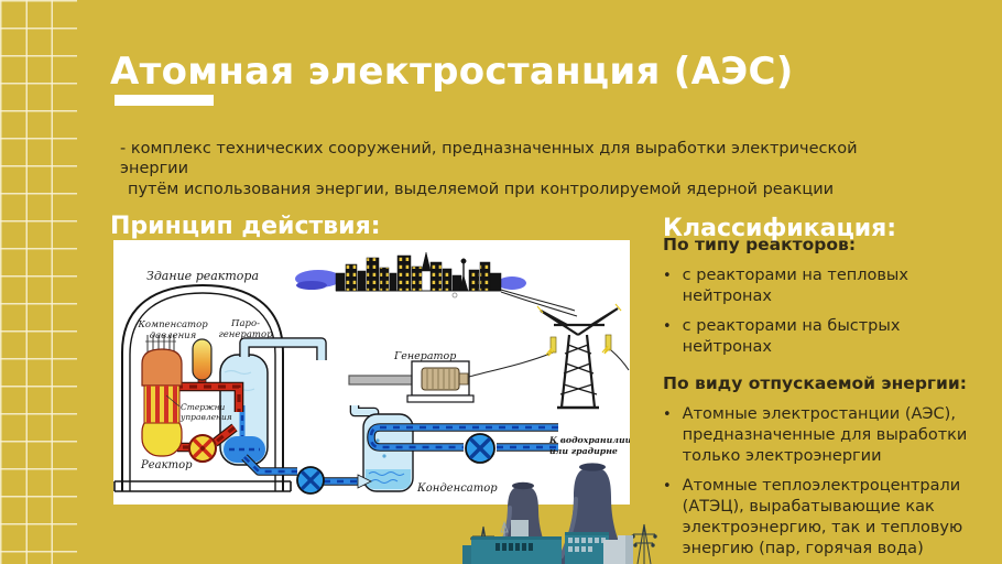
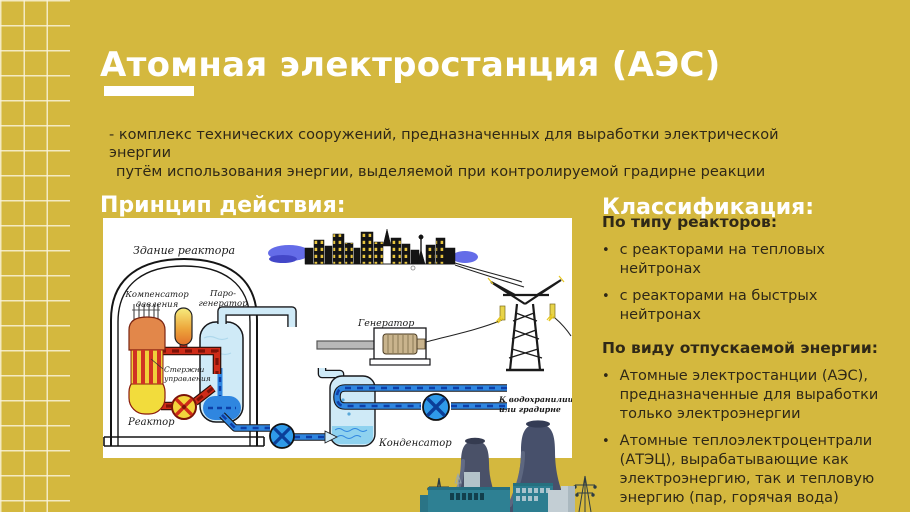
  Атомная электростанция (АЭС)
  - комплекс технических сооружений, предназначенных для выработки электрической энергии
- путём использования энергии, выделяемой при контролируемой ядерной реакции
+ путём использования энергии, выделяемой при контролируемой градирне реакции
  Принцип действия:
  Здание реактора
  Компенсатор
  Паро-
  генератор
  Реактор
  Стержни
  управления
  Генератор
  Конденсатор
  К водохранили
  или градирне
  Классификация:
  По типу реакторов:
  •
  с реакторами на тепловых нейтронах
  •
  с реакторами на быстрых нейтронах
  По виду отпускаемой энергии:
  •
  Атомные электростанции (АЭС), предназначенные для выработки только электроэнергии
  •
  Атомные теплоэлектроцентрали (АТЭЦ), вырабатывающие как электроэнергию, так и тепловую энергию (пар, горячая вода)
